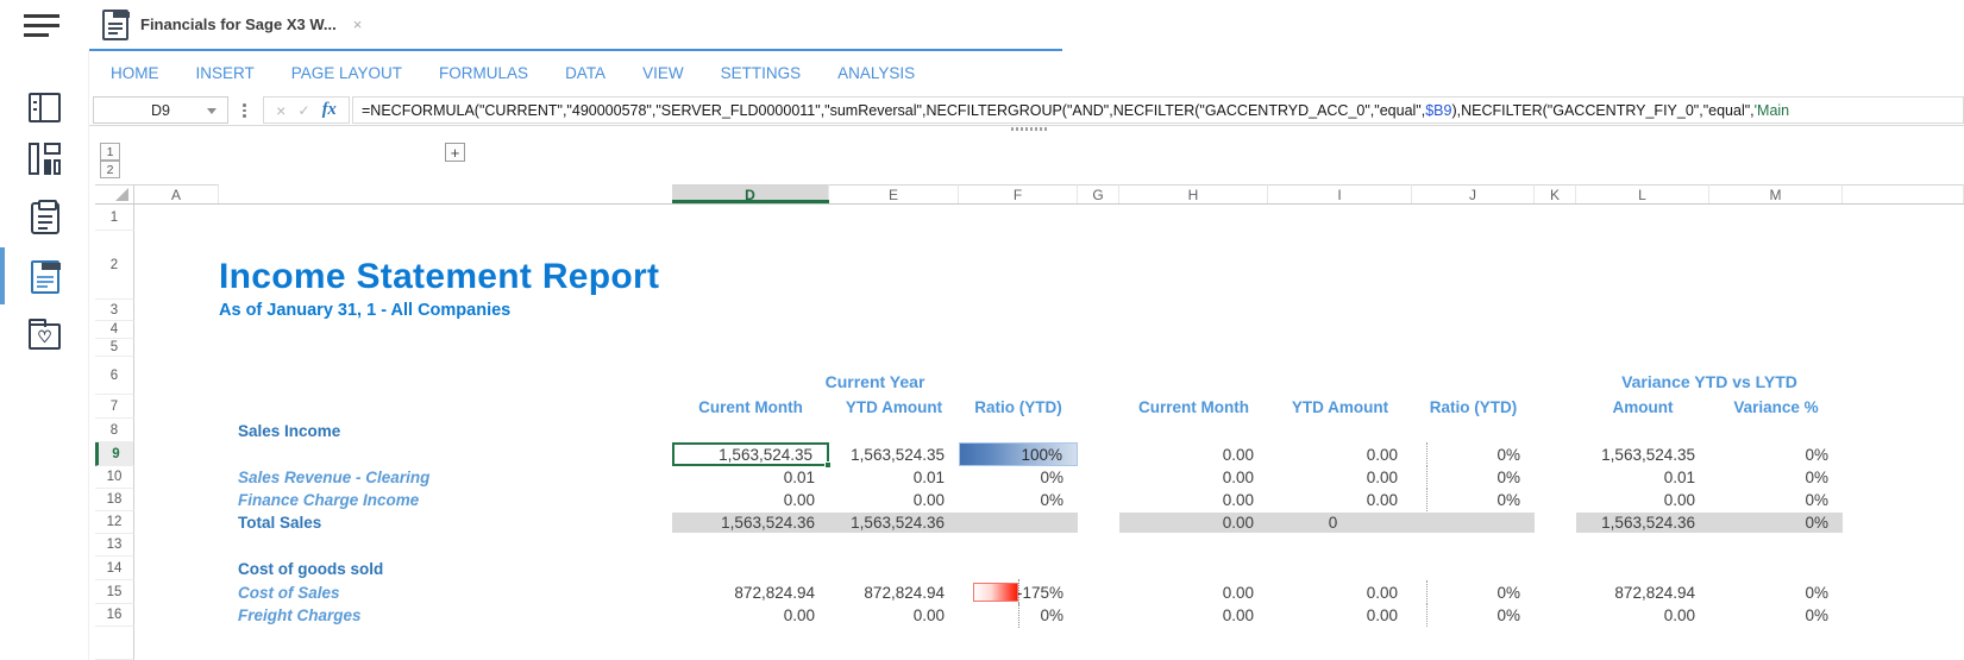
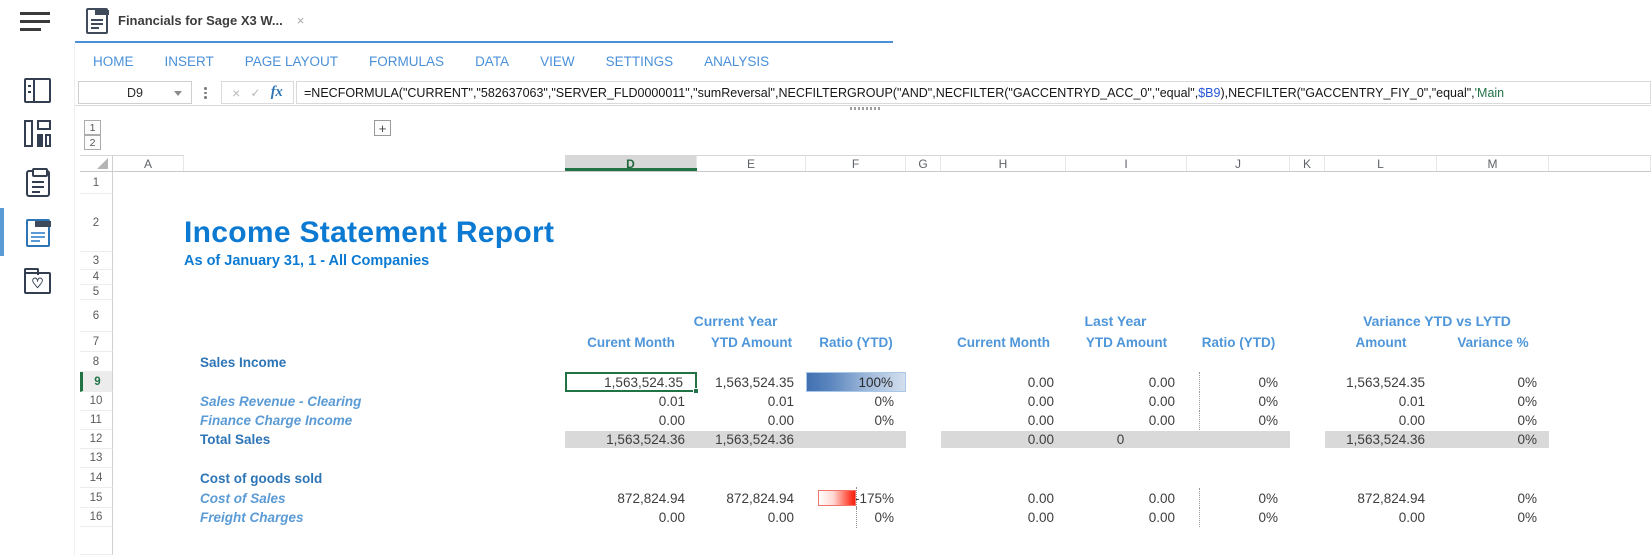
  Financials for Sage X3 W...
  ×
  HOME
  INSERT
  PAGE LAYOUT
  FORMULAS
  DATA
  VIEW
  SETTINGS
  ANALYSIS
  D9
  ×
  ✓
  fx
- =NECFORMULA("CURRENT","490000578","SERVER_FLD0000011","sumReversal",NECFILTERGROUP("AND",NECFILTER("GACCENTRYD_ACC_0","equal",
+ =NECFORMULA("CURRENT","582637063","SERVER_FLD0000011","sumReversal",NECFILTERGROUP("AND",NECFILTER("GACCENTRYD_ACC_0","equal",
  $B9
  ),NECFILTER("GACCENTRY_FIY_0","equal",
  'Main
  ♡
  1
  2
  +
  A
  D
  E
  F
  G
  H
  I
  J
  K
  L
  M
  1
  2
  Income Statement Report
  3
  As of January 31, 1 - All Companies
  4
  5
  6
  Current Year
+ Last Year
  Variance YTD vs LYTD
  7
  Curent Month
  YTD Amount
  Ratio (YTD)
  Current Month
  YTD Amount
  Ratio (YTD)
  Amount
  Variance %
  8
  Sales Income
  9
  1,563,524.35
  1,563,524.35
  100%
  0.00
  0.00
  0%
  1,563,524.35
  0%
  10
  Sales Revenue - Clearing
  0.01
  0.01
  0%
  0.00
  0.00
  0%
  0.01
  0%
- 18
+ 11
  Finance Charge Income
  0.00
  0.00
  0%
  0.00
  0.00
  0%
  0.00
  0%
  12
  Total Sales
  1,563,524.36
  1,563,524.36
  0.00
  0
  1,563,524.36
  0%
  13
  14
  Cost of goods sold
  15
  Cost of Sales
  872,824.94
  872,824.94
  -175%
  0.00
  0.00
  0%
  872,824.94
  0%
  16
  Freight Charges
  0.00
  0.00
  0%
  0.00
  0.00
  0%
  0.00
  0%
